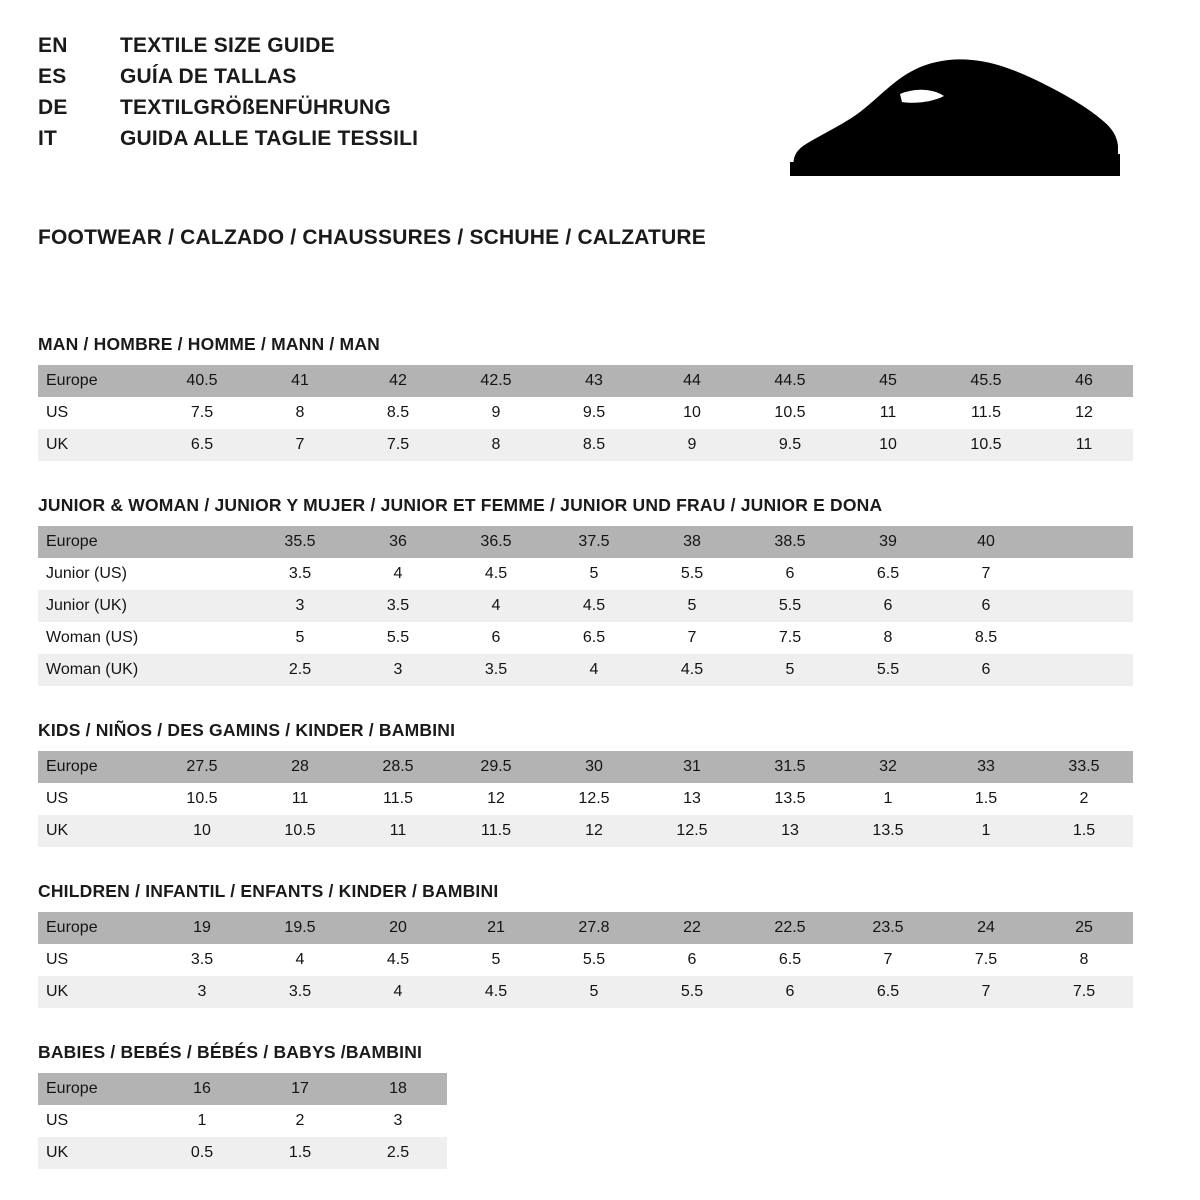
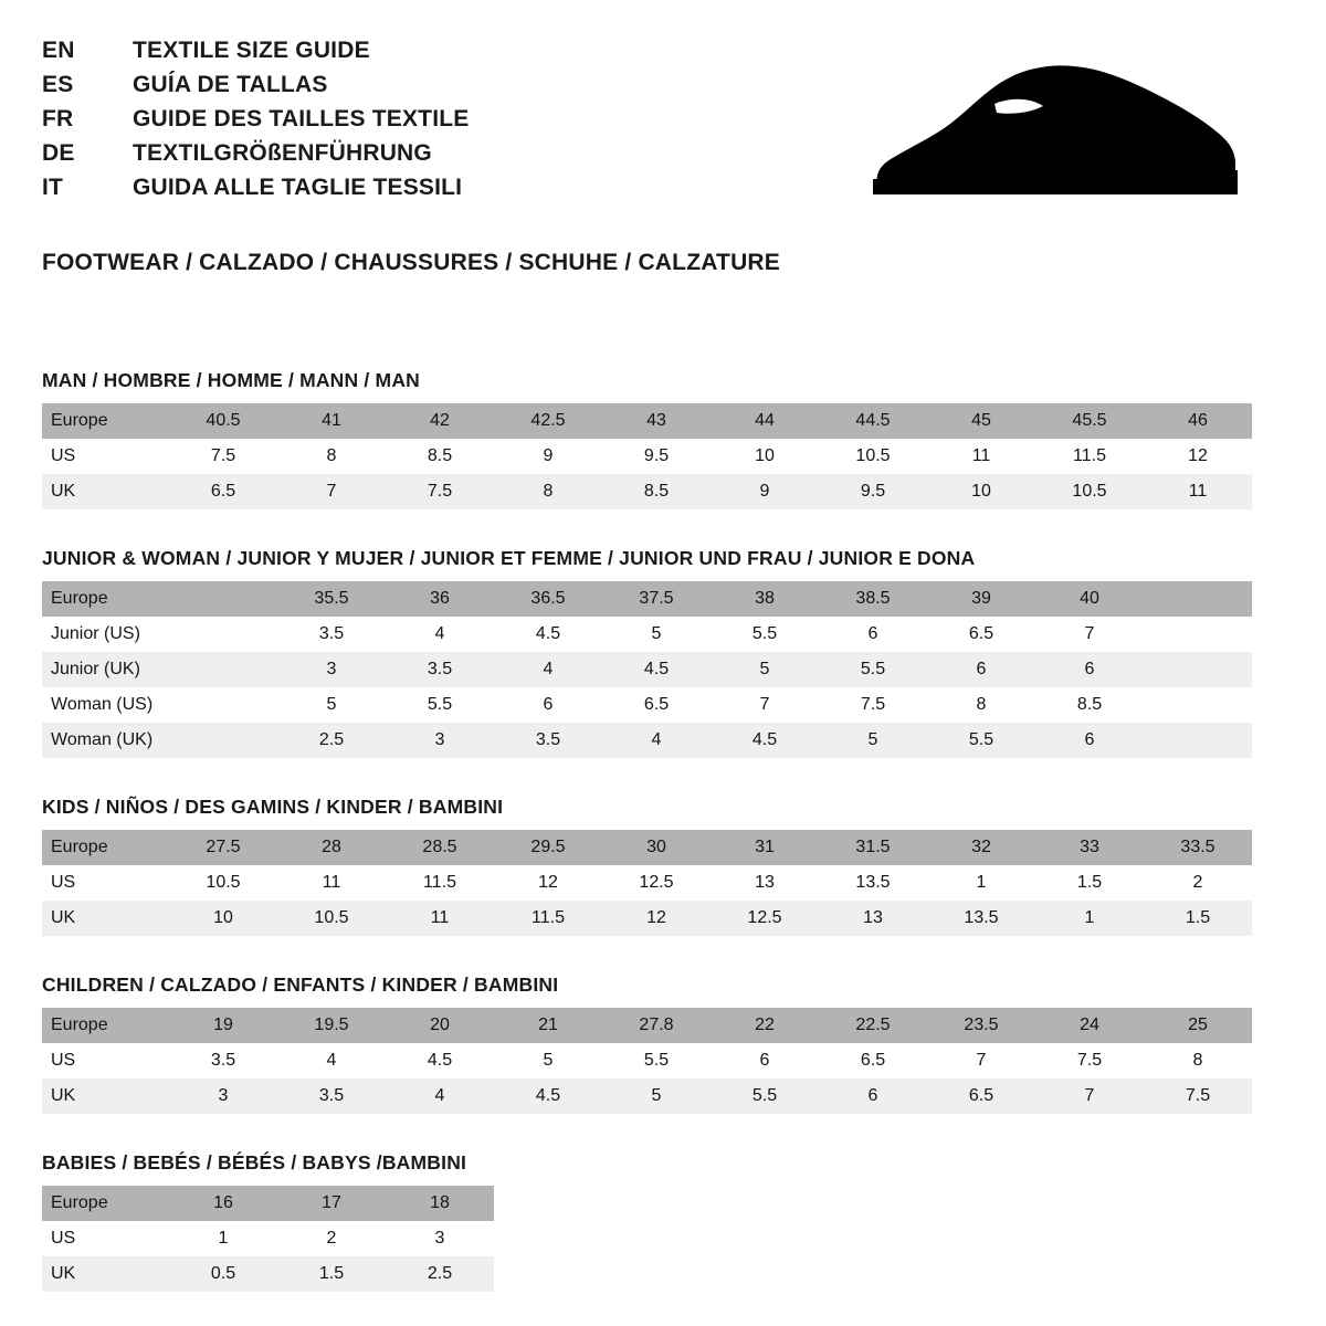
  EN	TEXTILE SIZE GUIDE
  ES	GUÍA DE TALLAS
+ FR	GUIDE DES TAILLES TEXTILE
  DE	TEXTILGRÖßENFÜHRUNG
  IT	GUIDA ALLE TAGLIE TESSILI
  FOOTWEAR / CALZADO / CHAUSSURES / SCHUHE / CALZATURE
  MAN / HOMBRE / HOMME / MANN / MAN
  Europe	40.5	41	42	42.5	43	44	44.5	45	45.5	46
  US	7.5	8	8.5	9	9.5	10	10.5	11	11.5	12
  UK	6.5	7	7.5	8	8.5	9	9.5	10	10.5	11
  JUNIOR & WOMAN / JUNIOR Y MUJER / JUNIOR ET FEMME / JUNIOR UND FRAU / JUNIOR E DONA
  Europe		35.5	36	36.5	37.5	38	38.5	39	40
  Junior (US)		3.5	4	4.5	5	5.5	6	6.5	7
  Junior (UK)		3	3.5	4	4.5	5	5.5	6	6
  Woman (US)		5	5.5	6	6.5	7	7.5	8	8.5
  Woman (UK)		2.5	3	3.5	4	4.5	5	5.5	6
  KIDS / NIÑOS / DES GAMINS / KINDER / BAMBINI
  Europe	27.5	28	28.5	29.5	30	31	31.5	32	33	33.5
  US	10.5	11	11.5	12	12.5	13	13.5	1	1.5	2
  UK	10	10.5	11	11.5	12	12.5	13	13.5	1	1.5
- CHILDREN / INFANTIL / ENFANTS / KINDER / BAMBINI
+ CHILDREN / CALZADO / ENFANTS / KINDER / BAMBINI
  Europe	19	19.5	20	21	27.8	22	22.5	23.5	24	25
  US	3.5	4	4.5	5	5.5	6	6.5	7	7.5	8
  UK	3	3.5	4	4.5	5	5.5	6	6.5	7	7.5
  BABIES / BEBÉS / BÉBÉS / BABYS /BAMBINI
  Europe	16	17	18
  US	1	2	3
  UK	0.5	1.5	2.5
